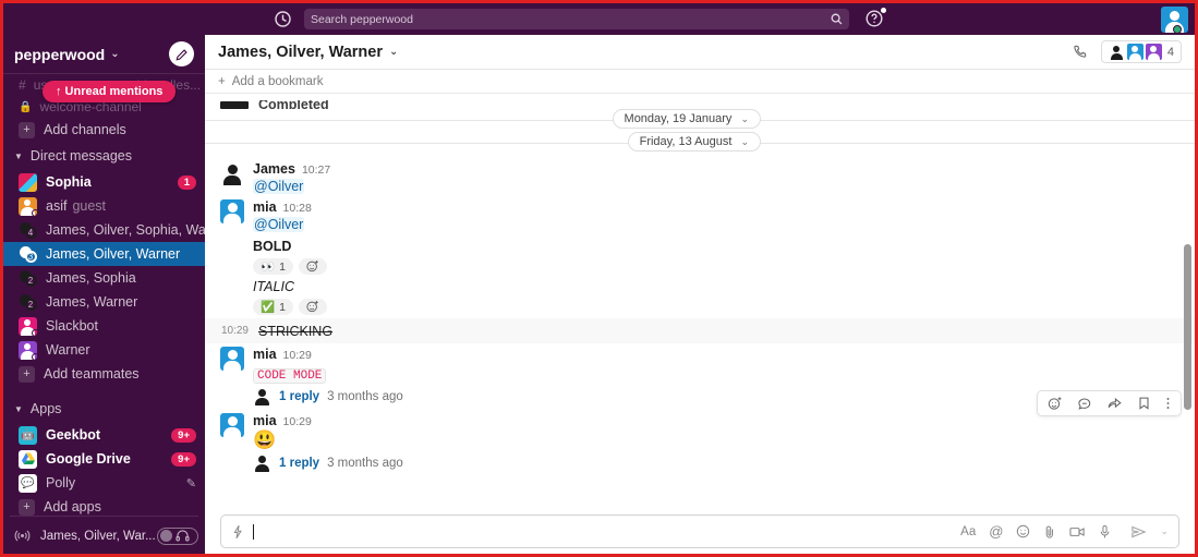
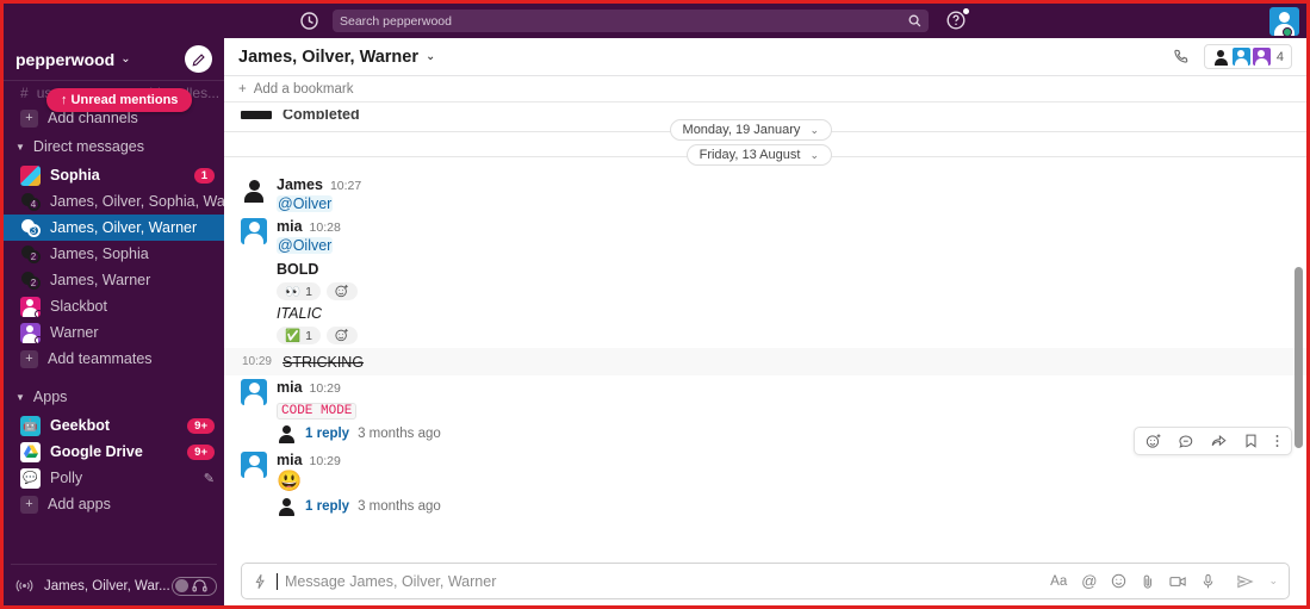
  Search pepperwood
  pepperwood
  ⌄
  #
- 🔒
- welcome-channel
  ↑ Unread mentions
  +
  Add channels
  ▼
  Direct messages
  Sophia
  1
- asif
- guest
  4
  James, Oilver, Sophia, Wa
  3
  James, Oilver, Warner
  2
  James, Sophia
  2
  James, Warner
  Slackbot
  Warner
  +
  Add teammates
  ▼
  Apps
  🤖
  Geekbot
  9+
  Google Drive
  9+
  💬
  Polly
  ✎
  +
  Add apps
  James, Oilver, War...
  James, Oilver, Warner
  ⌄
  4
  +
  Add a bookmark
  Completed
  Monday, 19 January ⌄
  Friday, 13 August ⌄
  James
  10:27
  @Oilver
  mia
  10:28
  @Oilver
  BOLD
  👀
  1
  ITALIC
  ✅
  1
  10:29
  STRICKING
  mia
  10:29
  CODE MODE
  1 reply
  3 months ago
  mia
  10:29
  😃
  1 reply
  3 months ago
+ Message James, Oilver, Warner
  Aa
  @
  ⌄
